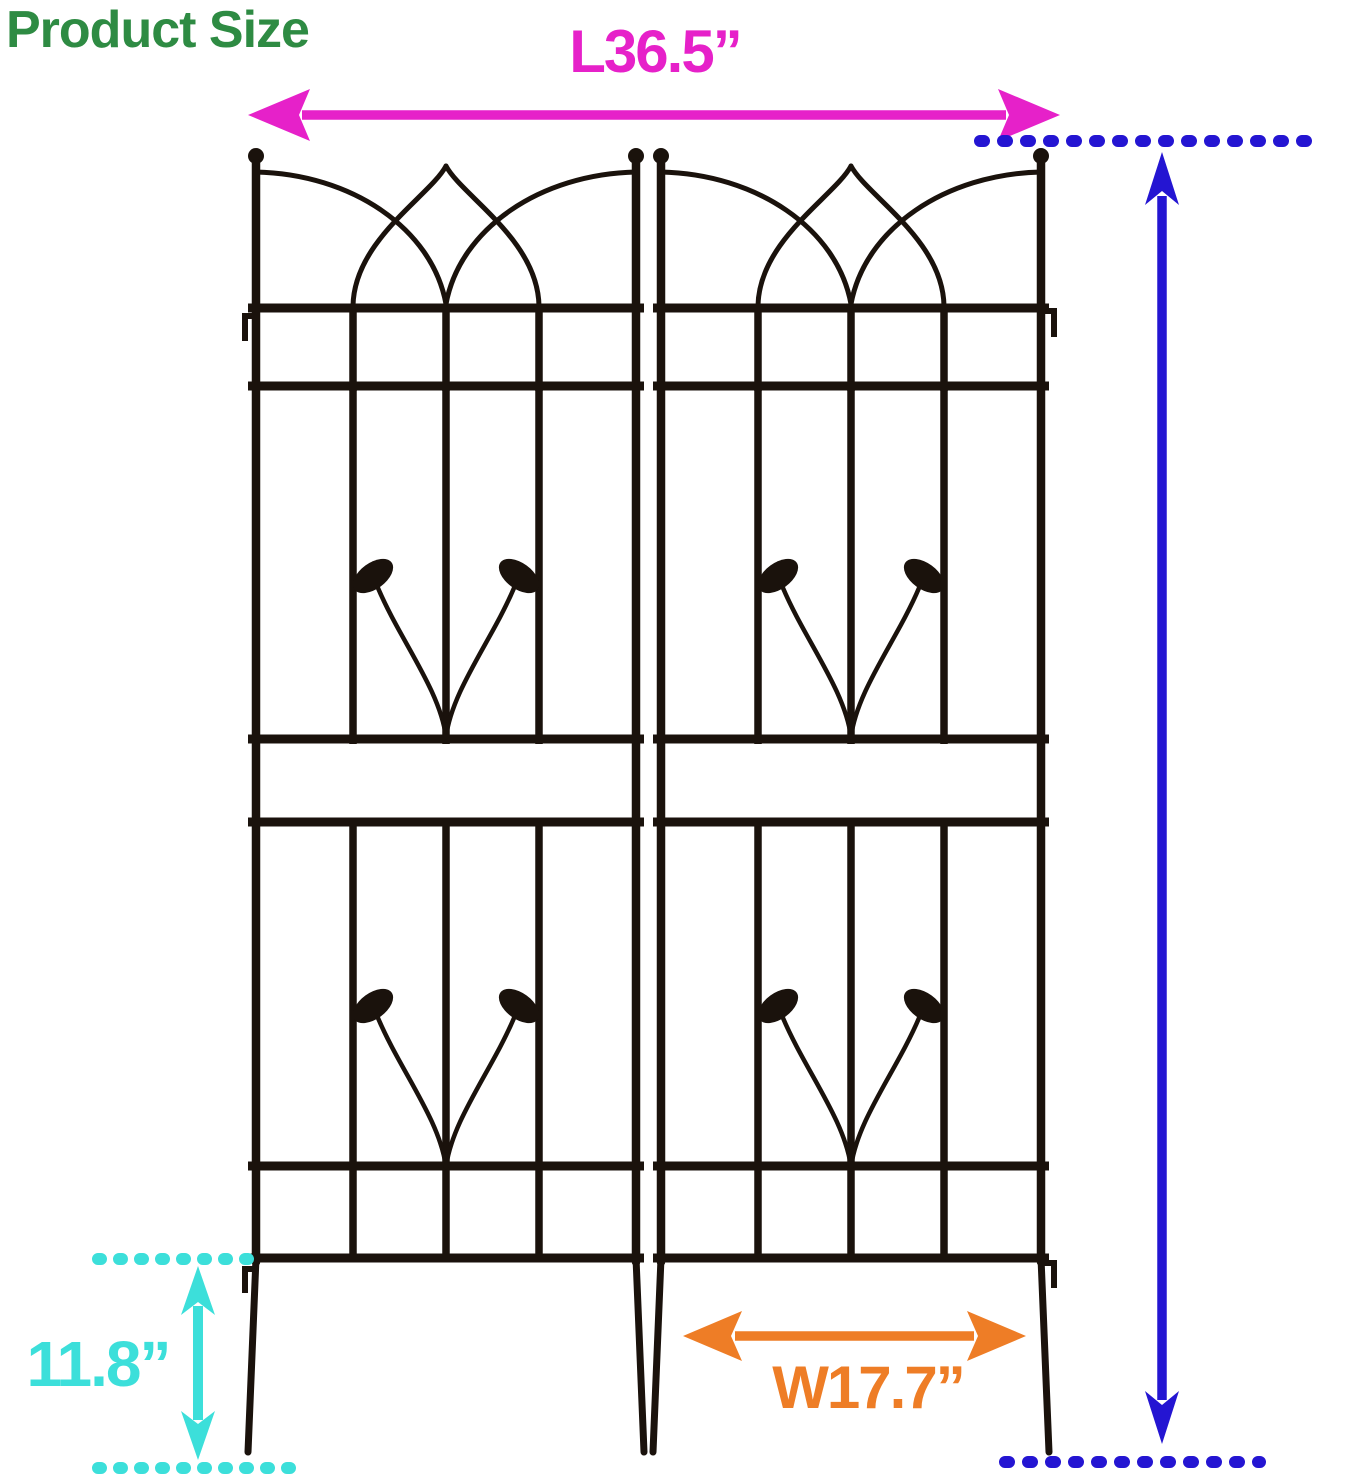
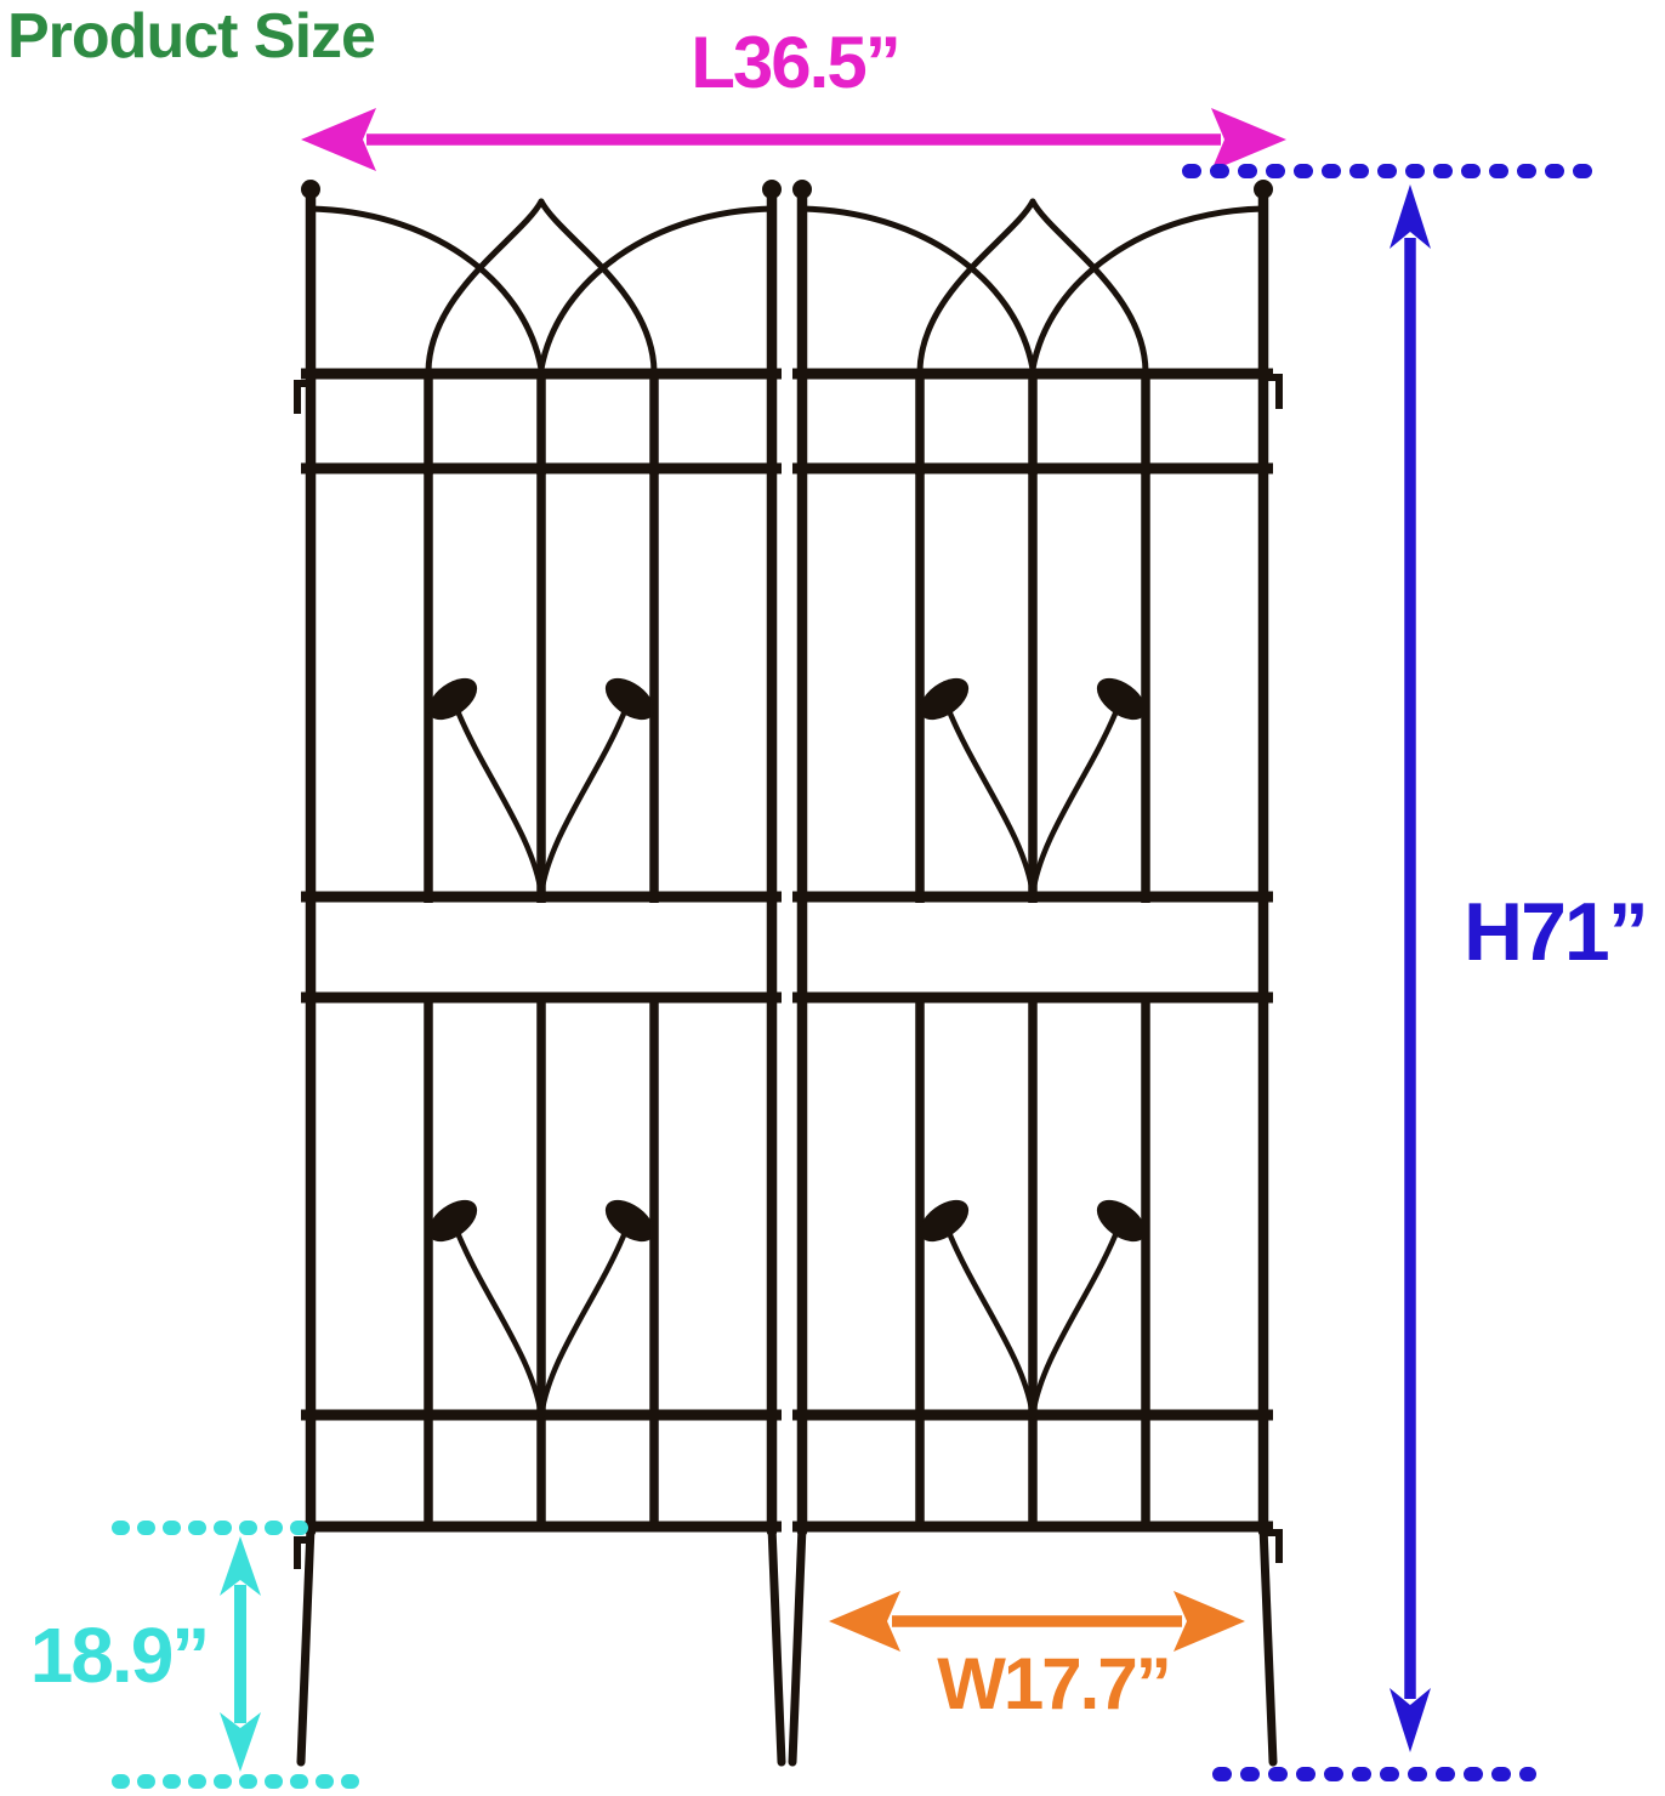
  Product Size
  L36.5”
+ H71”
- 11.8”
+ 18.9”
  W17.7”
